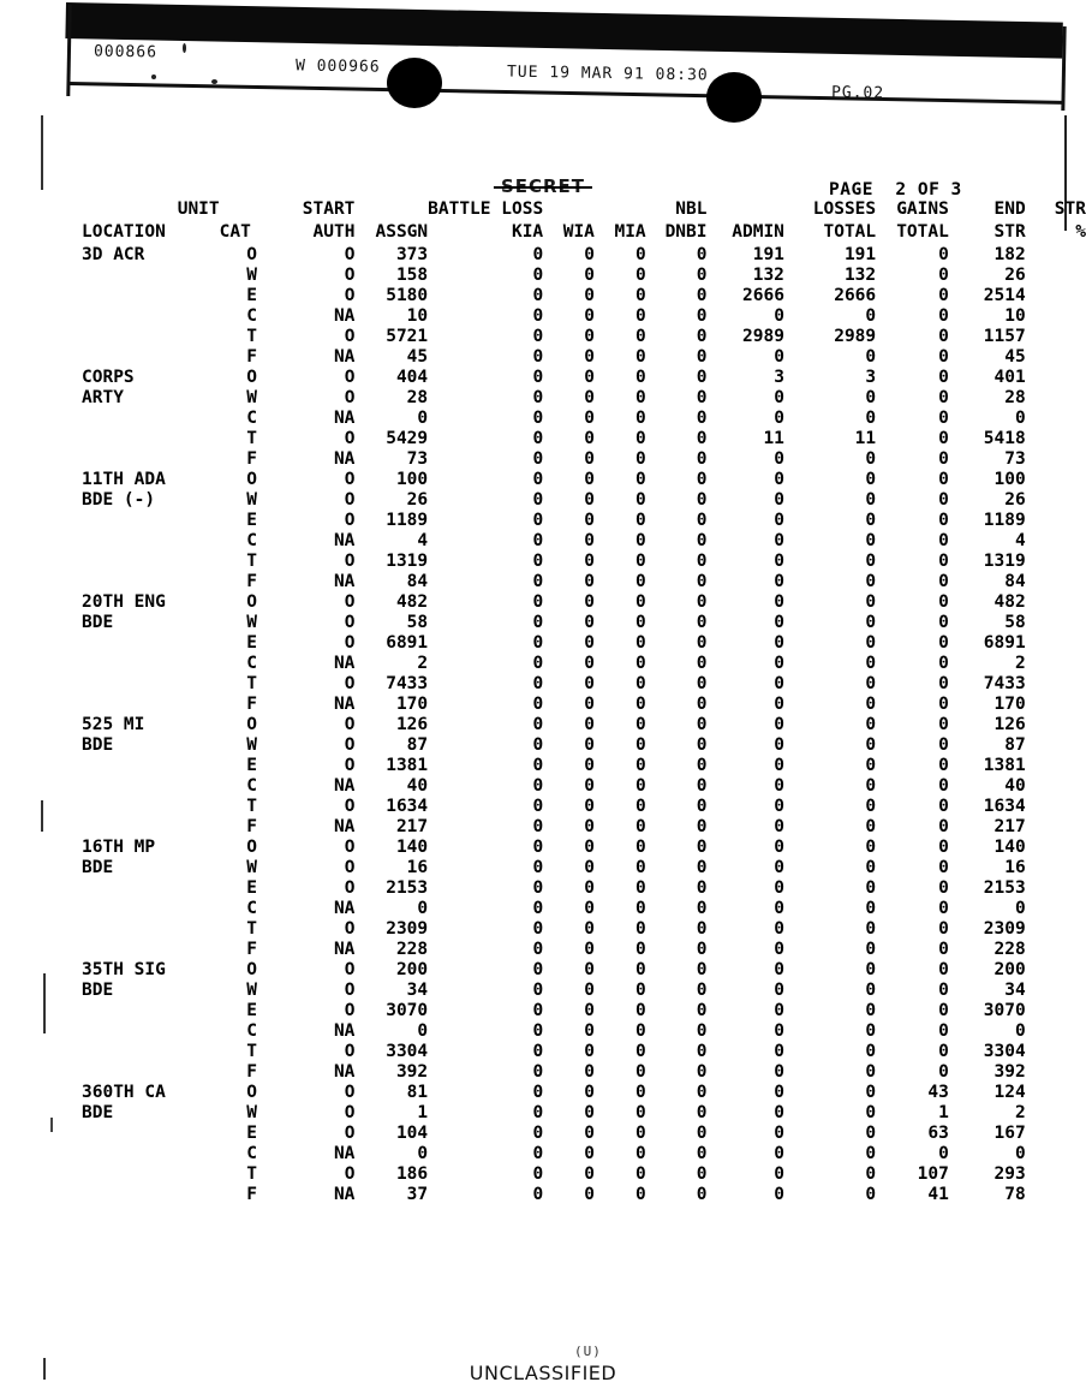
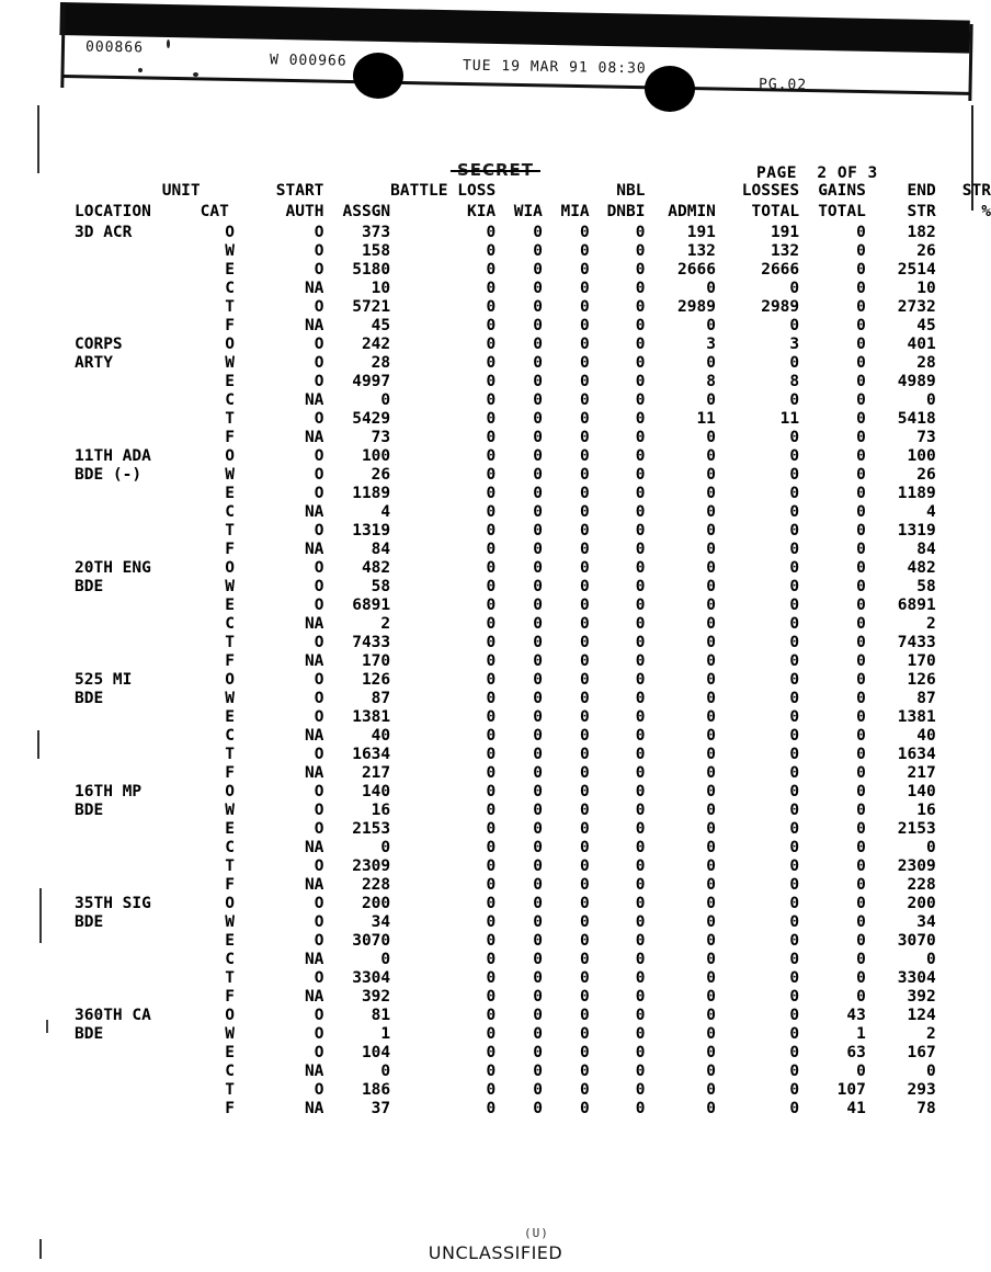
  000866
  W 000966
  TUE 19 MAR 91 08:30
  PG.02
  PAGE 2 OF 3
  UNIT		START		BATTLE LOSS			NBL		LOSSES	GAINS	END	STR
  LOCATION	CAT	AUTH	ASSGN	KIA	WIA	MIA	DNBI	ADMIN	TOTAL	TOTAL	STR	%
  3D ACR	O	O	373	0	0	0	0	191	191	0	182
  	W	O	158	0	0	0	0	132	132	0	26
  	E	O	5180	0	0	0	0	2666	2666	0	2514
  	C	NA	10	0	0	0	0	0	0	0	10
- 	T	O	5721	0	0	0	0	2989	2989	0	1157
+ 	T	O	5721	0	0	0	0	2989	2989	0	2732
  	F	NA	45	0	0	0	0	0	0	0	45
- CORPS	O	O	404	0	0	0	0	3	3	0	401
+ CORPS	O	O	242	0	0	0	0	3	3	0	401
  ARTY	W	O	28	0	0	0	0	0	0	0	28
+ 	E	O	4997	0	0	0	0	8	8	0	4989
  	C	NA	0	0	0	0	0	0	0	0	0
  	T	O	5429	0	0	0	0	11	11	0	5418
  	F	NA	73	0	0	0	0	0	0	0	73
  11TH ADA	O	O	100	0	0	0	0	0	0	0	100
  BDE (-)	W	O	26	0	0	0	0	0	0	0	26
  	E	O	1189	0	0	0	0	0	0	0	1189
  	C	NA	4	0	0	0	0	0	0	0	4
  	T	O	1319	0	0	0	0	0	0	0	1319
  	F	NA	84	0	0	0	0	0	0	0	84
  20TH ENG	O	O	482	0	0	0	0	0	0	0	482
  BDE	W	O	58	0	0	0	0	0	0	0	58
  	E	O	6891	0	0	0	0	0	0	0	6891
  	C	NA	2	0	0	0	0	0	0	0	2
  	T	O	7433	0	0	0	0	0	0	0	7433
  	F	NA	170	0	0	0	0	0	0	0	170
  525 MI	O	O	126	0	0	0	0	0	0	0	126
  BDE	W	O	87	0	0	0	0	0	0	0	87
  	E	O	1381	0	0	0	0	0	0	0	1381
  	C	NA	40	0	0	0	0	0	0	0	40
  	T	O	1634	0	0	0	0	0	0	0	1634
  	F	NA	217	0	0	0	0	0	0	0	217
  16TH MP	O	O	140	0	0	0	0	0	0	0	140
  BDE	W	O	16	0	0	0	0	0	0	0	16
  	E	O	2153	0	0	0	0	0	0	0	2153
  	C	NA	0	0	0	0	0	0	0	0	0
  	T	O	2309	0	0	0	0	0	0	0	2309
  	F	NA	228	0	0	0	0	0	0	0	228
  35TH SIG	O	O	200	0	0	0	0	0	0	0	200
  BDE	W	O	34	0	0	0	0	0	0	0	34
  	E	O	3070	0	0	0	0	0	0	0	3070
  	C	NA	0	0	0	0	0	0	0	0	0
  	T	O	3304	0	0	0	0	0	0	0	3304
  	F	NA	392	0	0	0	0	0	0	0	392
  360TH CA	O	O	81	0	0	0	0	0	0	43	124
  BDE	W	O	1	0	0	0	0	0	0	1	2
  	E	O	104	0	0	0	0	0	0	63	167
  	C	NA	0	0	0	0	0	0	0	0	0
  	T	O	186	0	0	0	0	0	0	107	293
  	F	NA	37	0	0	0	0	0	0	41	78
  (U)
  UNCLASSIFIED
